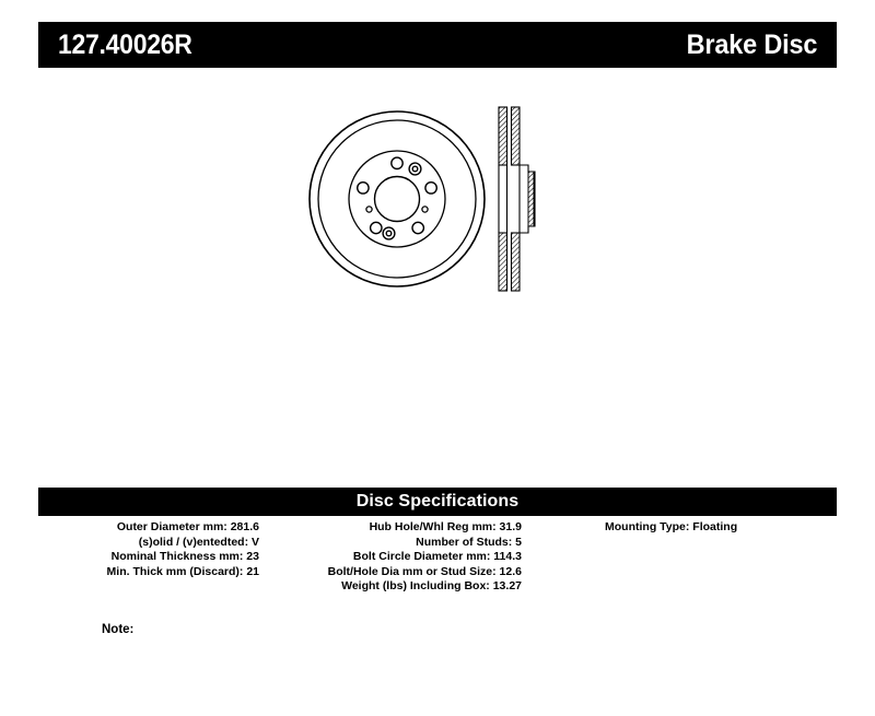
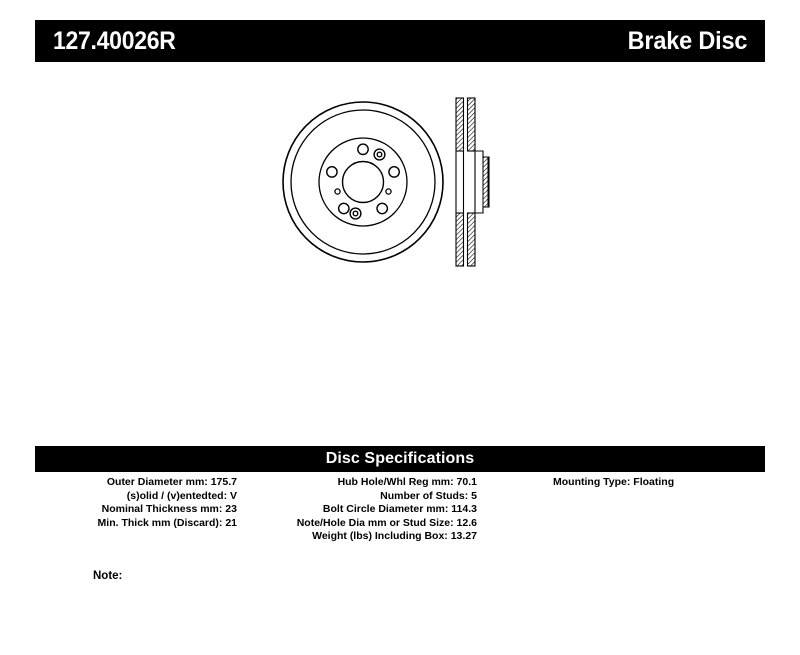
  127.40026R
  Brake Disc
  Disc Specifications
- Outer Diameter mm: 281.6
+ Outer Diameter mm: 175.7
  (s)olid / (v)entedted: V
  Nominal Thickness mm: 23
  Min. Thick mm (Discard): 21
- Hub Hole/Whl Reg mm: 31.9
+ Hub Hole/Whl Reg mm: 70.1
  Number of Studs: 5
  Bolt Circle Diameter mm: 114.3
- Bolt/Hole Dia mm or Stud Size: 12.6
+ Note/Hole Dia mm or Stud Size: 12.6
  Weight (lbs) Including Box: 13.27
  Mounting Type: Floating
  Note:
